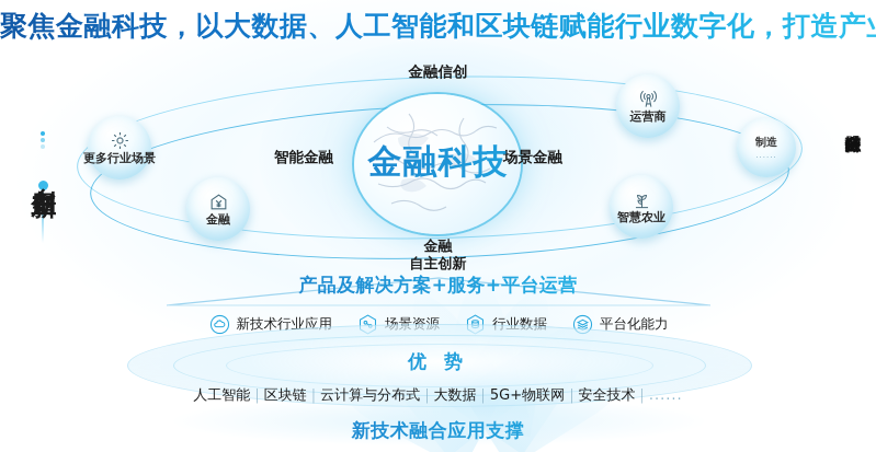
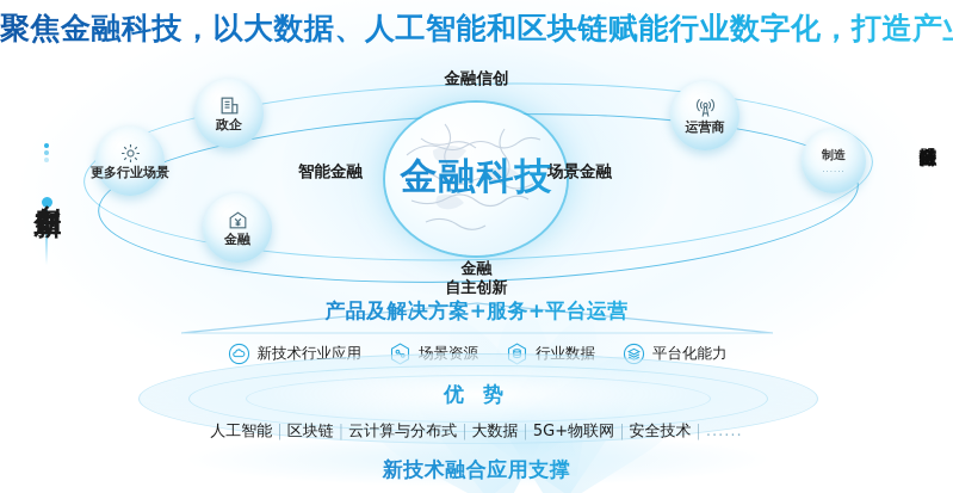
  聚焦金融科技，以大数据、人工智能和区块链赋能行业数字化，打造产
  金融信创
  金融科技
  金融
  自主创新
+ 政企
  更多行业场景
  金融
  运营商
  制造
  ......
- 智慧农业
  产品及解决方案+服务+平台运营
  新技术行业应用
  行业数据
  平台化能力
  优 势
  人工智能 | 区块链 | 云计算与分布式 | 大数据 | 5G+物联网 | 安全技术 | ......
  新技术融合应用支撑
